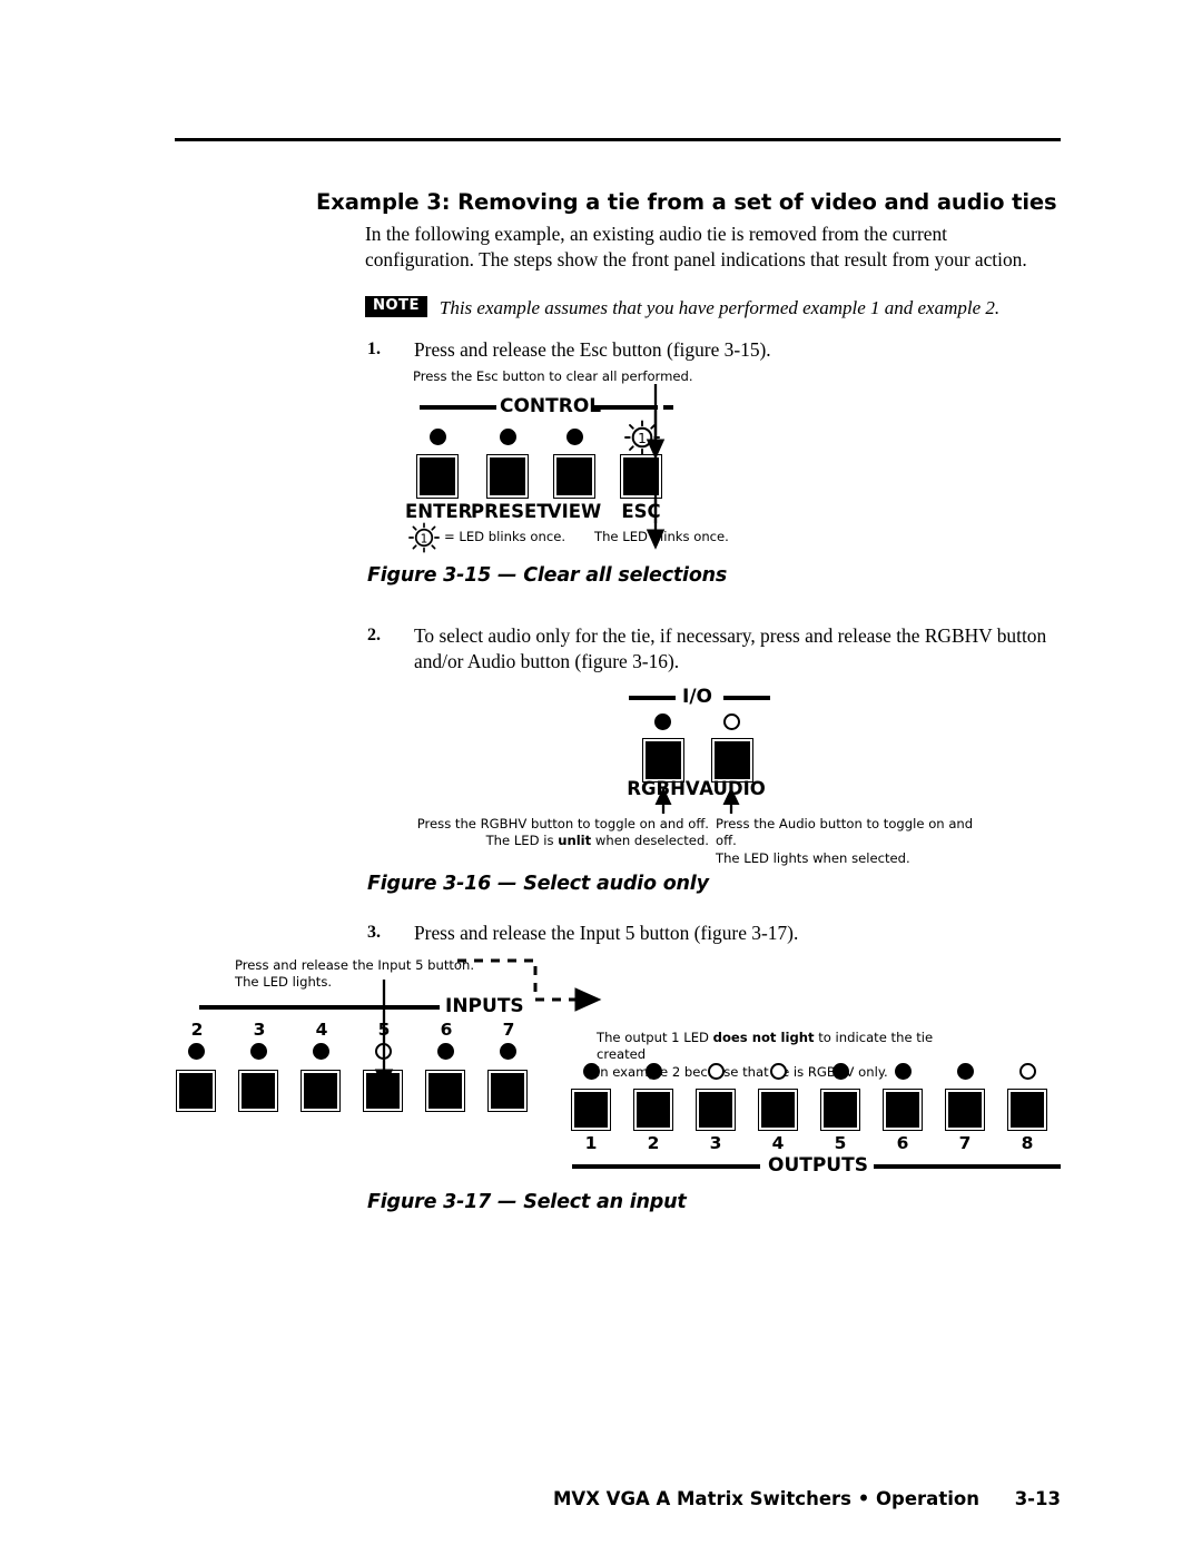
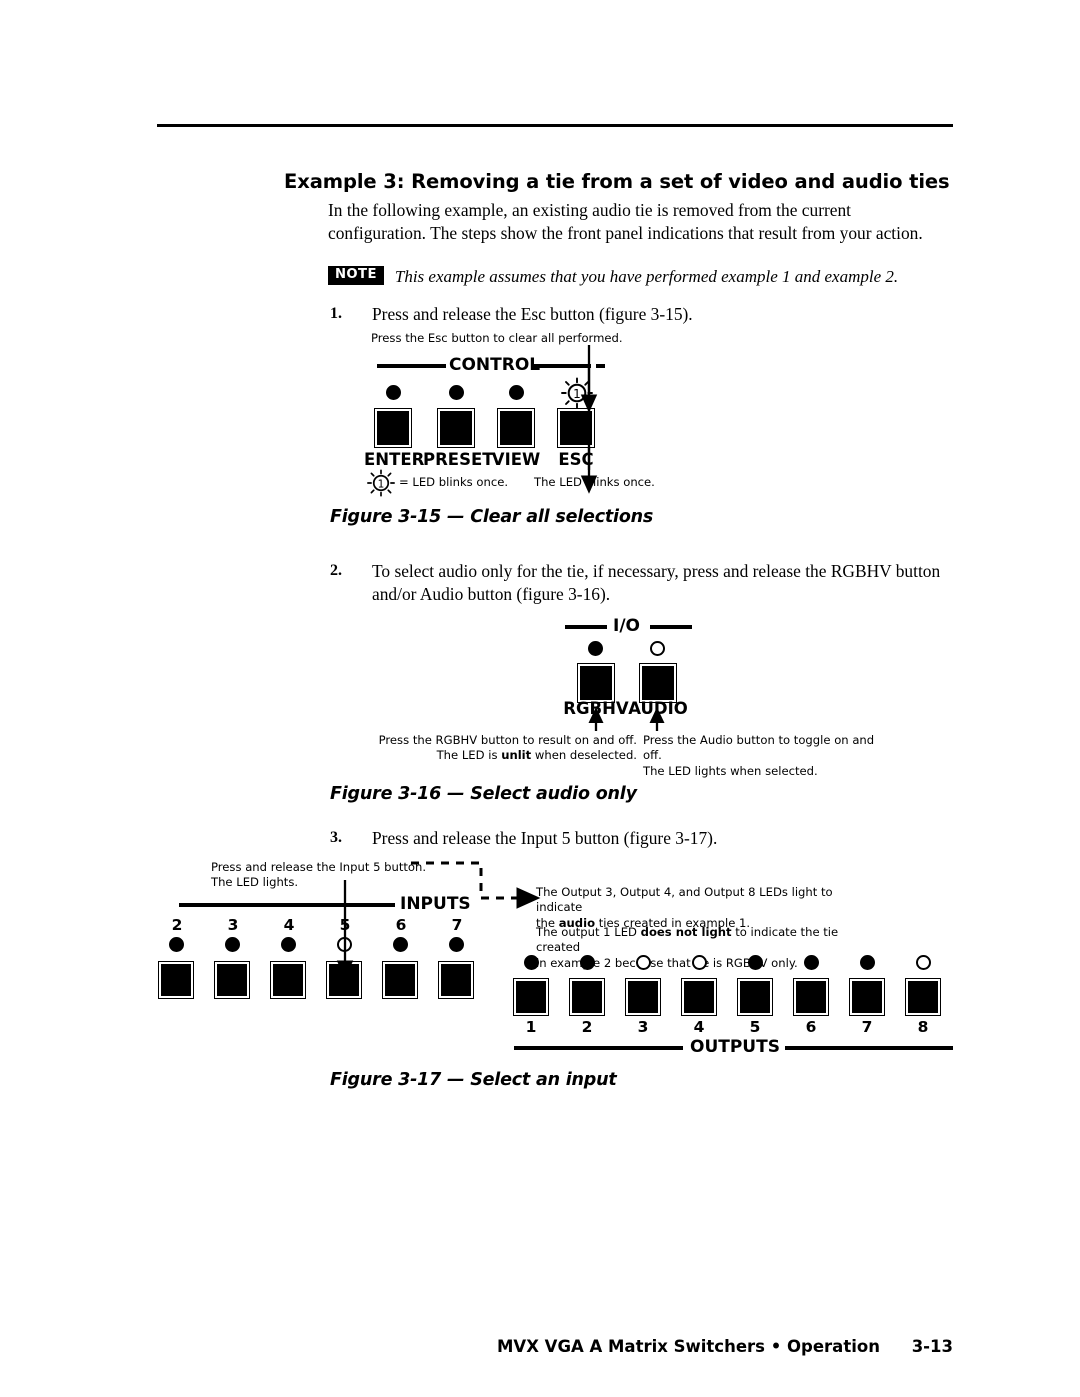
  Example 3: Removing a tie from a set of video and audio ties
  In the following example, an existing audio tie is removed from the current configuration. The steps show the front panel indications that result from your action.
  NOTE
  This example assumes that you have performed example 1 and example 2.
  1.
  Press and release the Esc button (figure 3-15).
  Press the Esc button to clear all performed.
  CONTRO
  1
  ENTER
  PRESET
  VIEW
  ESC
  1
  = LED blinks once.
  The LEDlinks once.
  Figure 3-15 — Clear all selections
  2.
  To select audio only for the tie, if necessary, press and release the RGBHV button and/or Audio button (figure 3-16).
  I/O
  RGBHV
  AUDIO
- Press the RGBHV button to toggle on and off.
+ Press the RGBHV button to result on and off.
  The LED is unlit when deselected.
  Press the Audio button to toggle on and off.
  The LED lights when selected.
  Figure 3-16 — Select audio only
  3.
  Press and release the Input 5 button (figure 3-17).
  Press and release the Input 5 button.
  The LED lights.
+ The Output 3, Output 4, and Output 8 LEDs light to indicate
+ the audio ties created in example 1.
  The output 1 LED does not light to indicate the tie created
  n exame 2 becse that is RGBV only.
  INPUTS
  2
  3
  4
  6
  7
  1
  2
  3
  4
  5
  6
  7
  8
  OUTPUTS
  Figure 3-17 — Select an input
  MVX VGA A Matrix Switchers • Operation 3-13
